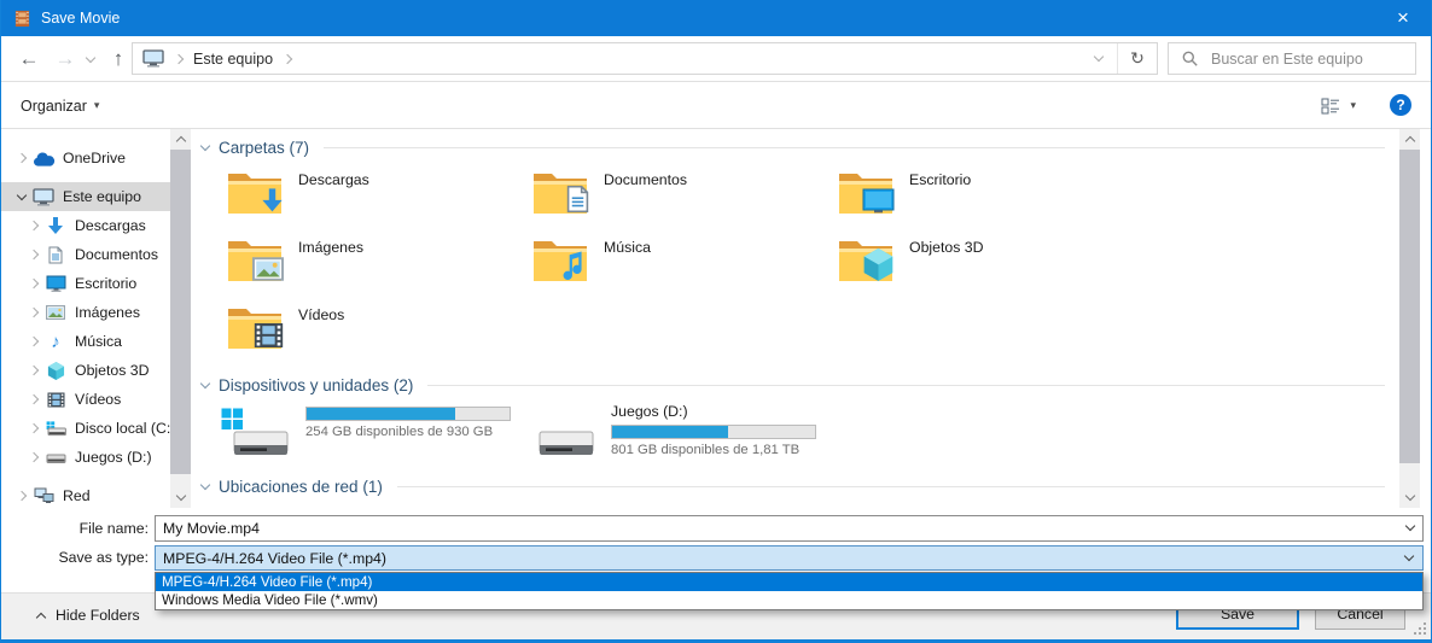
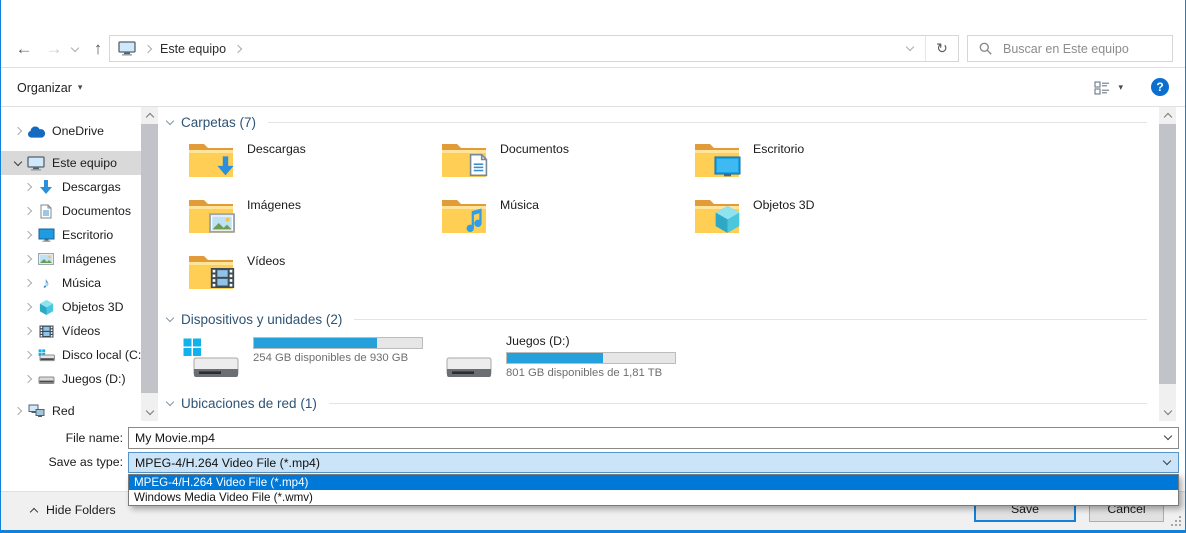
- Save Movie
- ×
  ←
  →
  ↑
  Este equipo
  ↻
  Buscar en Este equipo
  Organizar
  ▾
  ▾
  ?
  OneDrive
  Este equipo
  Descargas
  Documentos
  Escritorio
  Imágenes
  ♪
  Música
  Objetos 3D
  Vídeos
  Disco local (C:
  Juegos (D:)
  Red
  Carpetas (7)
  Descargas
  Documentos
  Escritorio
  Imágenes
  Música
  Objetos 3D
  Vídeos
  Dispositivos y unidades (2)
  254 GB disponibles de 930 GB
  Juegos (D:)
  801 GB disponibles de 1,81 TB
  Ubicaciones de red (1)
  File name:
  My Movie.mp4
  Save as type:
  MPEG-4/H.264 Video File (*.mp4)
  MPEG-4/H.264 Video File (*.mp4)
  Windows Media Video File (*.wmv)
  Hide Folders
  Save
  Cancel
